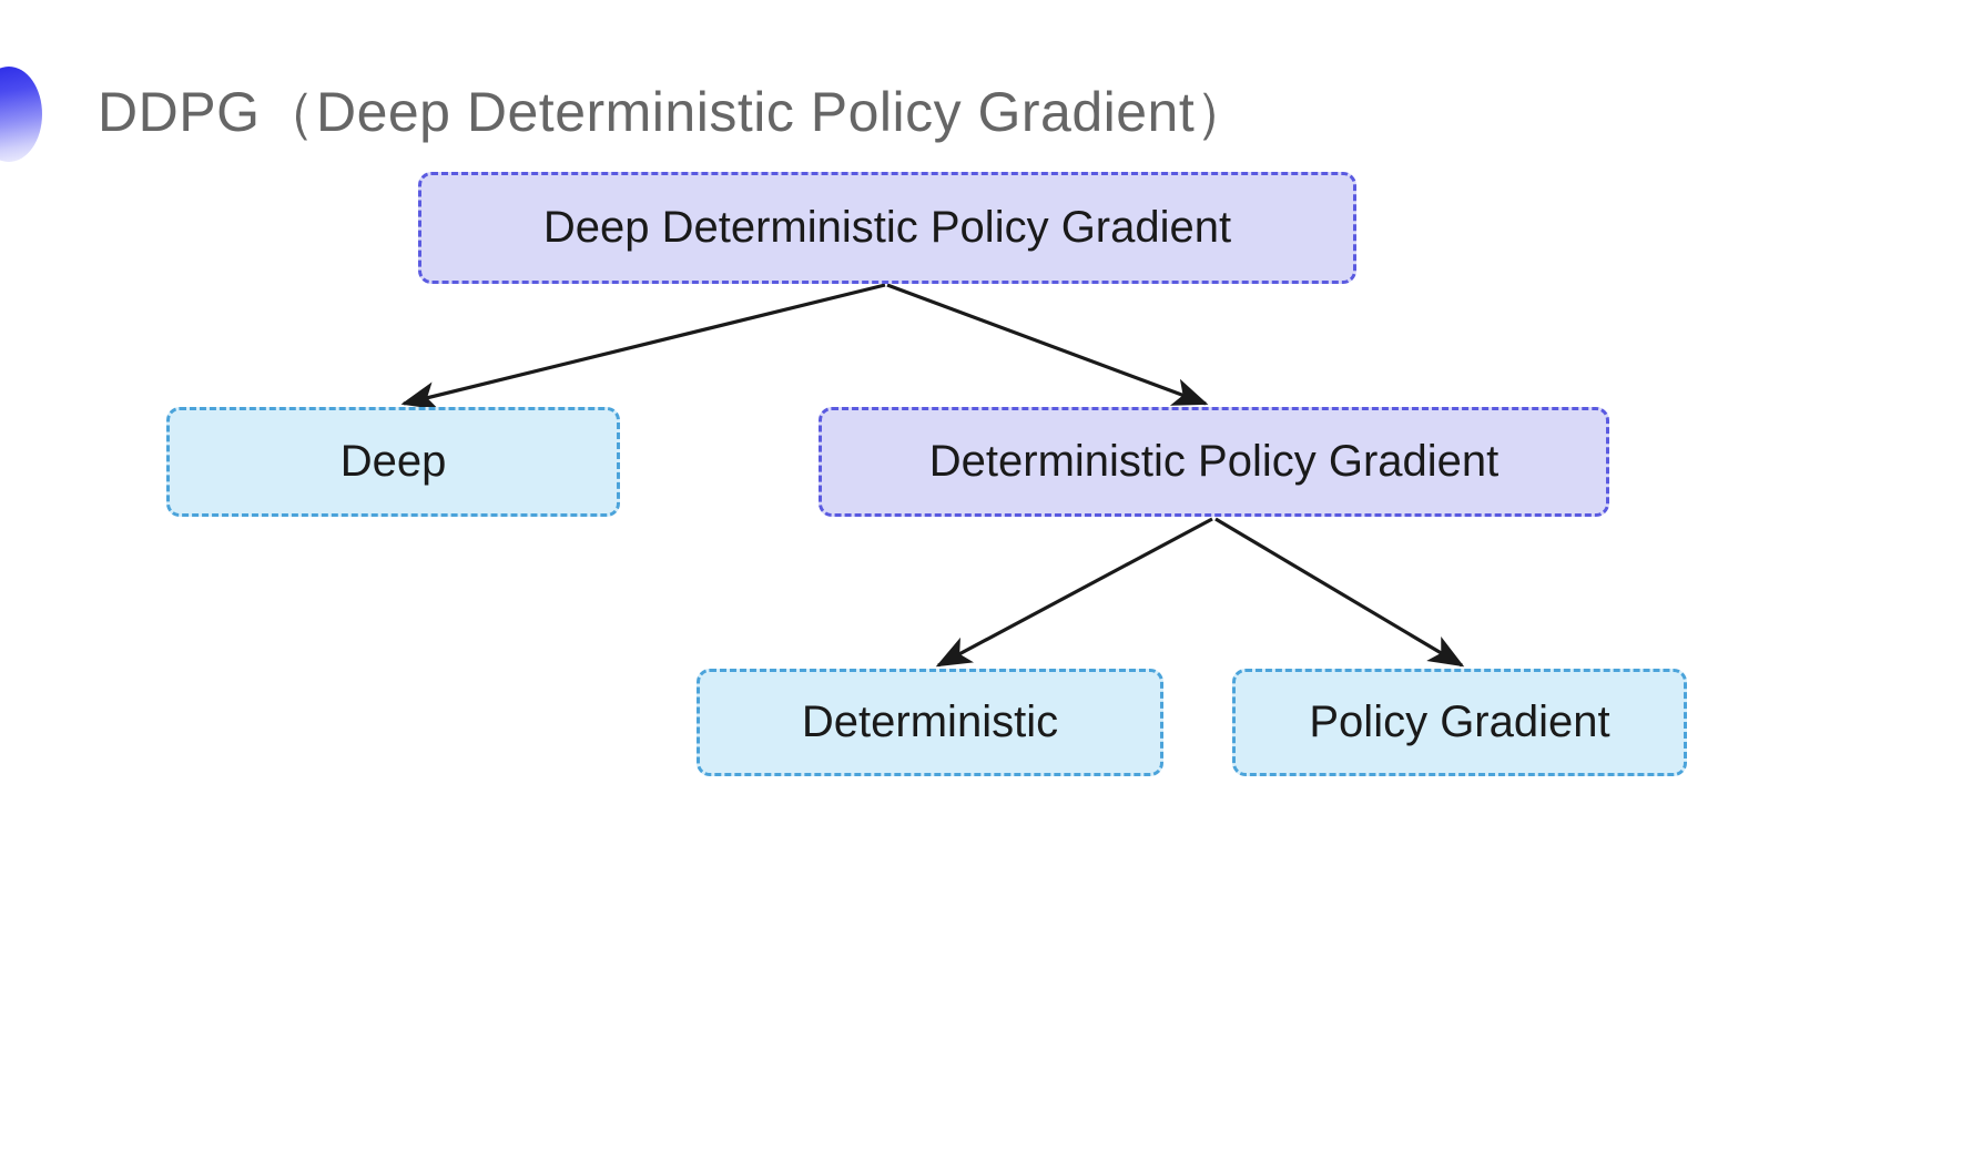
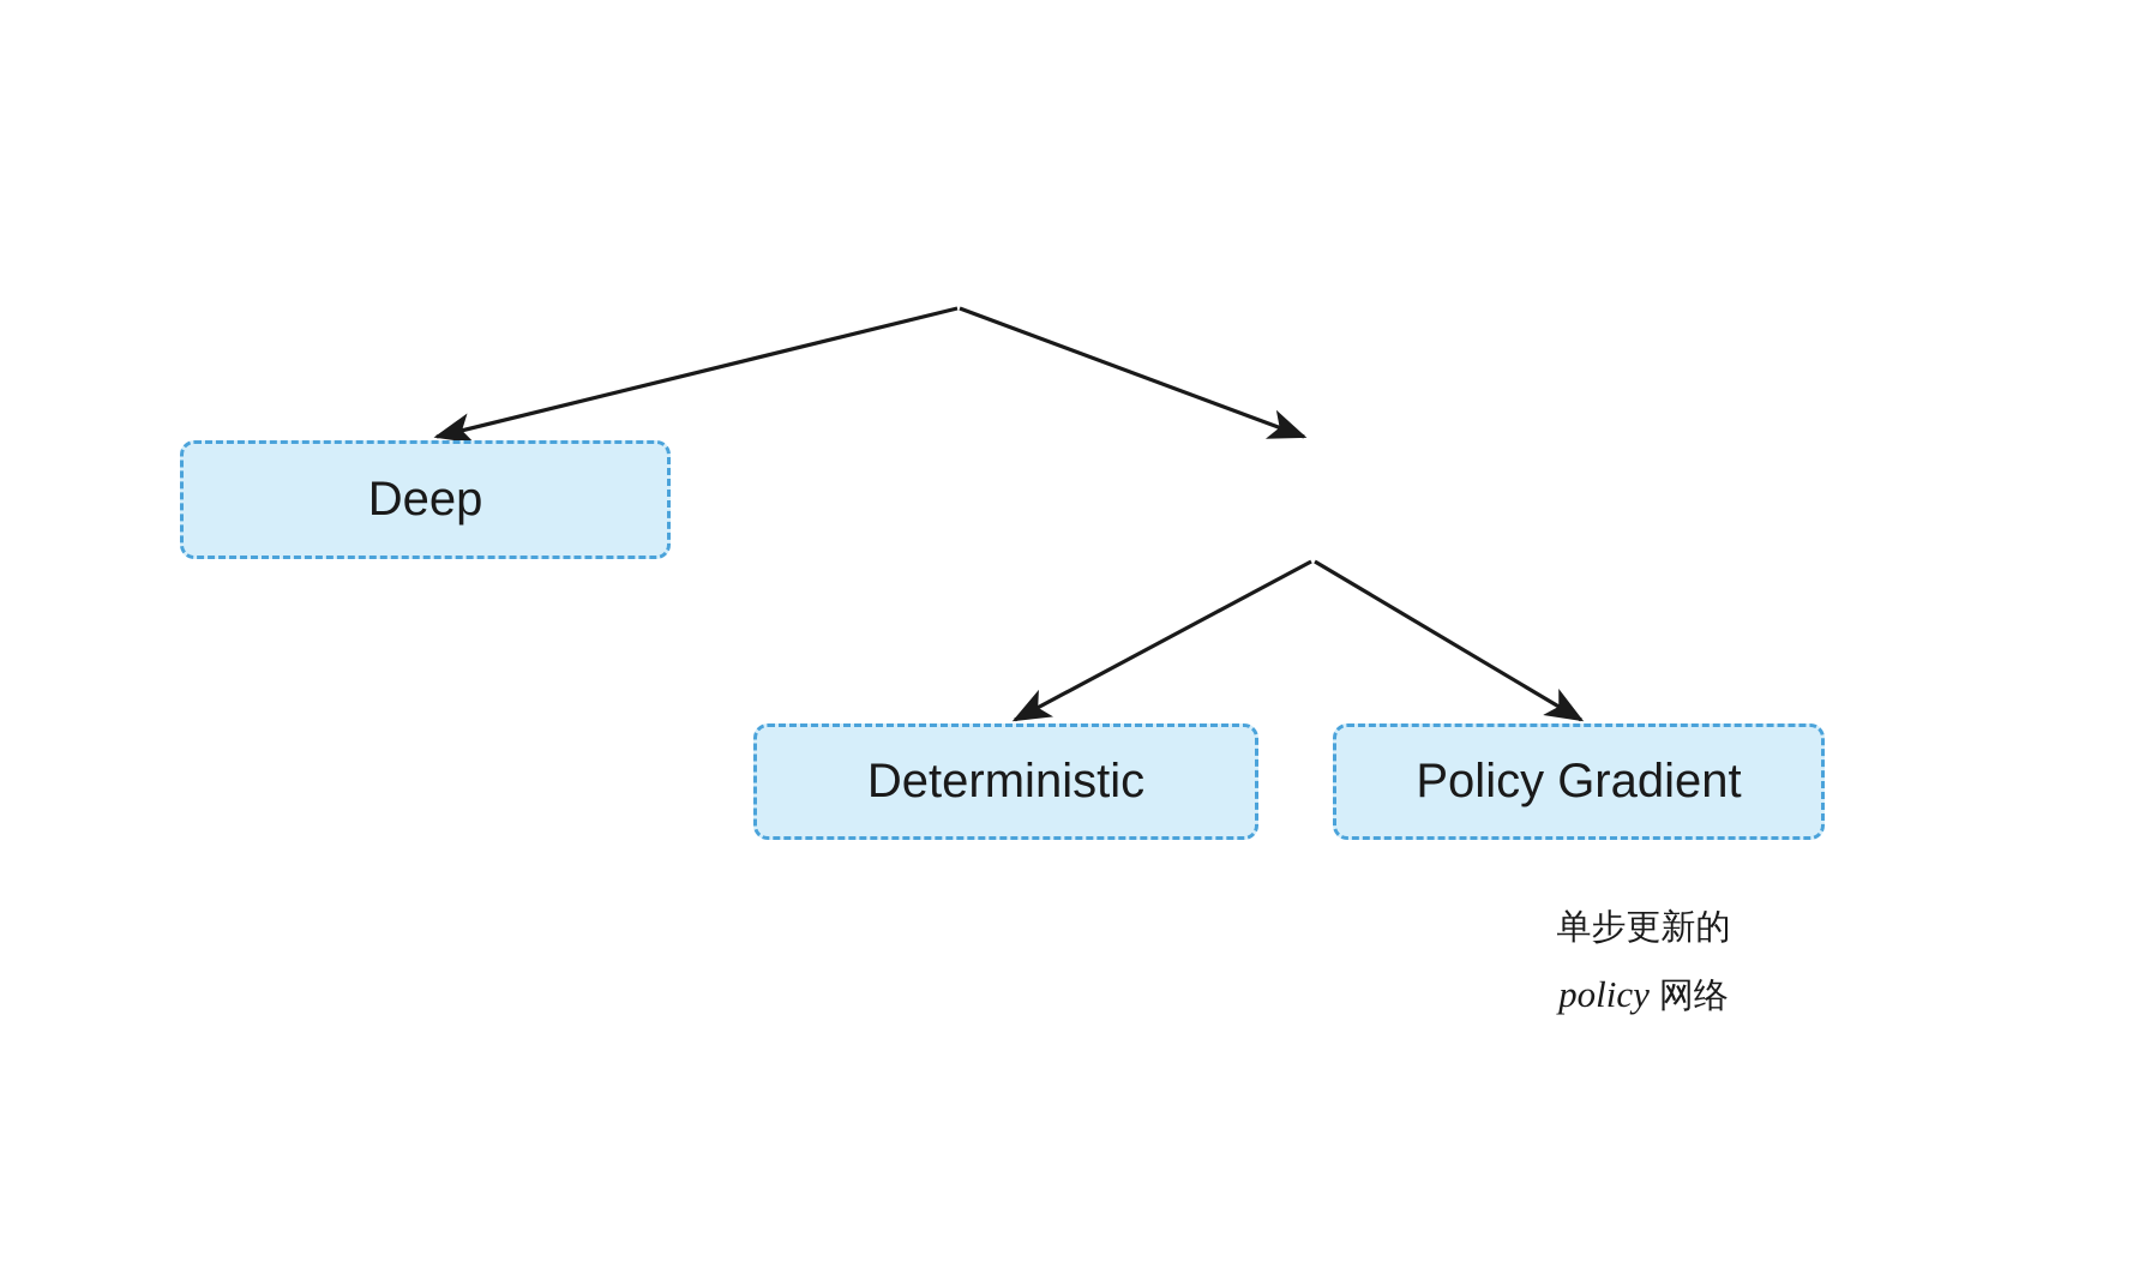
- DDPG（Deep Deterministic Policy Gradient）
- Deep Deterministic Policy Gradient
  Deep
- Deterministic Policy Gradient
  Deterministic
  Policy Gradient
+ 单步更新的
+ policy 网络
